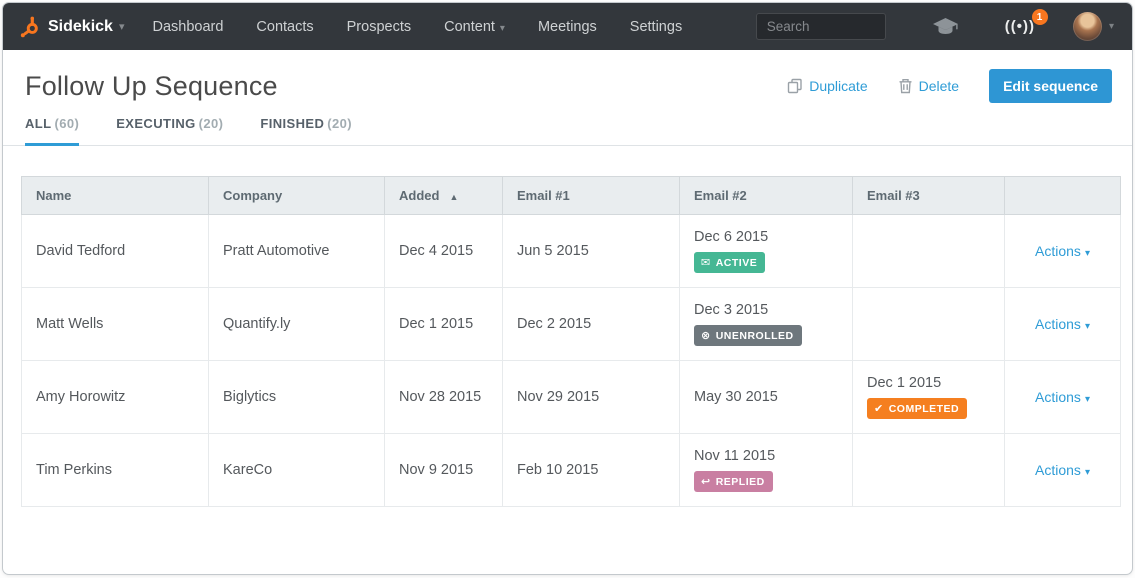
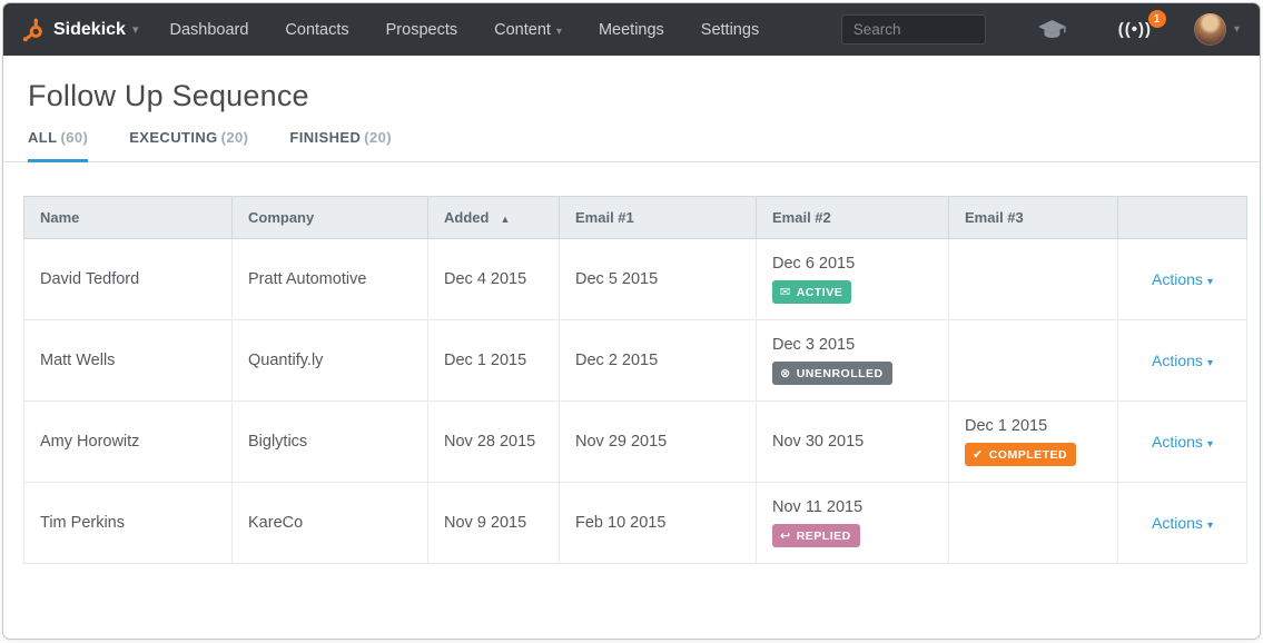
  Sidekick
  ▾
  Dashboard
  Contacts
  Prospects
  Content ▾
  Meetings
  Settings
  Search
  ((•))
  1
  ▾
  Follow Up Sequence
- Duplicate
- Delete
- Edit sequence
  ALL (60)
  EXECUTING (20)
  FINISHED (20)
  Name	Company	Added ▲	Email #1	Email #2	Email #3
- David Tedford	Pratt Automotive	Dec 4 2015	Jun 5 2015	Dec 6 2015 ✉ ACTIVE		Actions ▾
+ David Tedford	Pratt Automotive	Dec 4 2015	Dec 5 2015	Dec 6 2015 ✉ ACTIVE		Actions ▾
  Matt Wells	Quantify.ly	Dec 1 2015	Dec 2 2015	Dec 3 2015 ⊗ UNENROLLED		Actions ▾
- Amy Horowitz	Biglytics	Nov 28 2015	Nov 29 2015	May 30 2015	Dec 1 2015 ✔ COMPLETED	Actions ▾
+ Amy Horowitz	Biglytics	Nov 28 2015	Nov 29 2015	Nov 30 2015	Dec 1 2015 ✔ COMPLETED	Actions ▾
  Tim Perkins	KareCo	Nov 9 2015	Feb 10 2015	Nov 11 2015 ↩ REPLIED		Actions ▾
